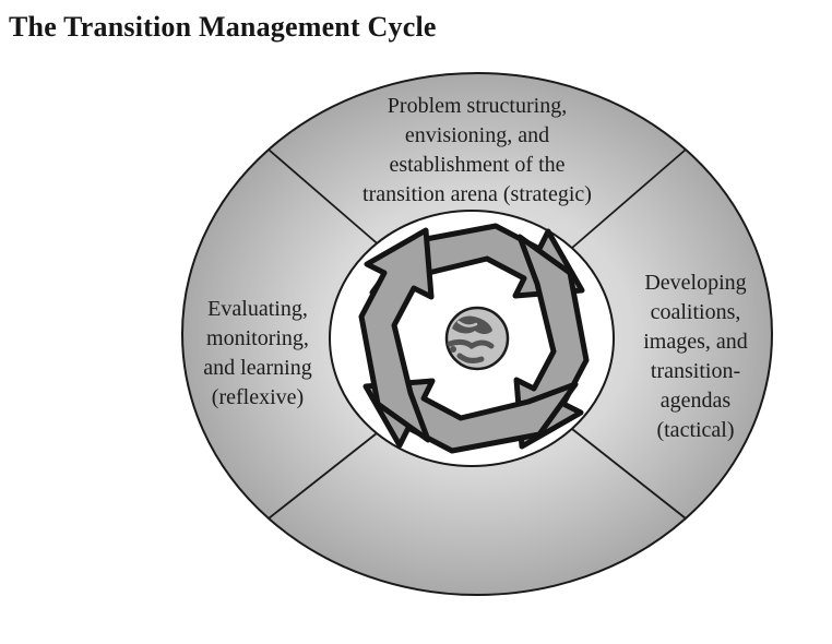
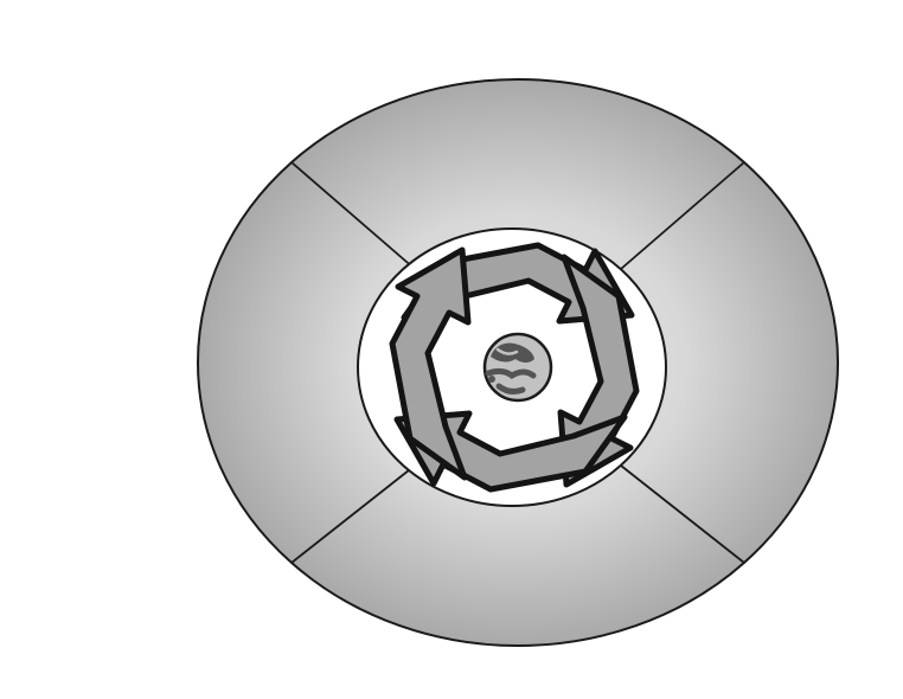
- The Transition Management Cycle
- Problem structuring,
- envisioning, and
- establishment of the
- transition arena (strategic)
- Developing
- coalitions,
- images, and
- transition-
- agendas
- (tactical)
- Evaluating,
- monitoring,
- and learning
- (reflexive)
